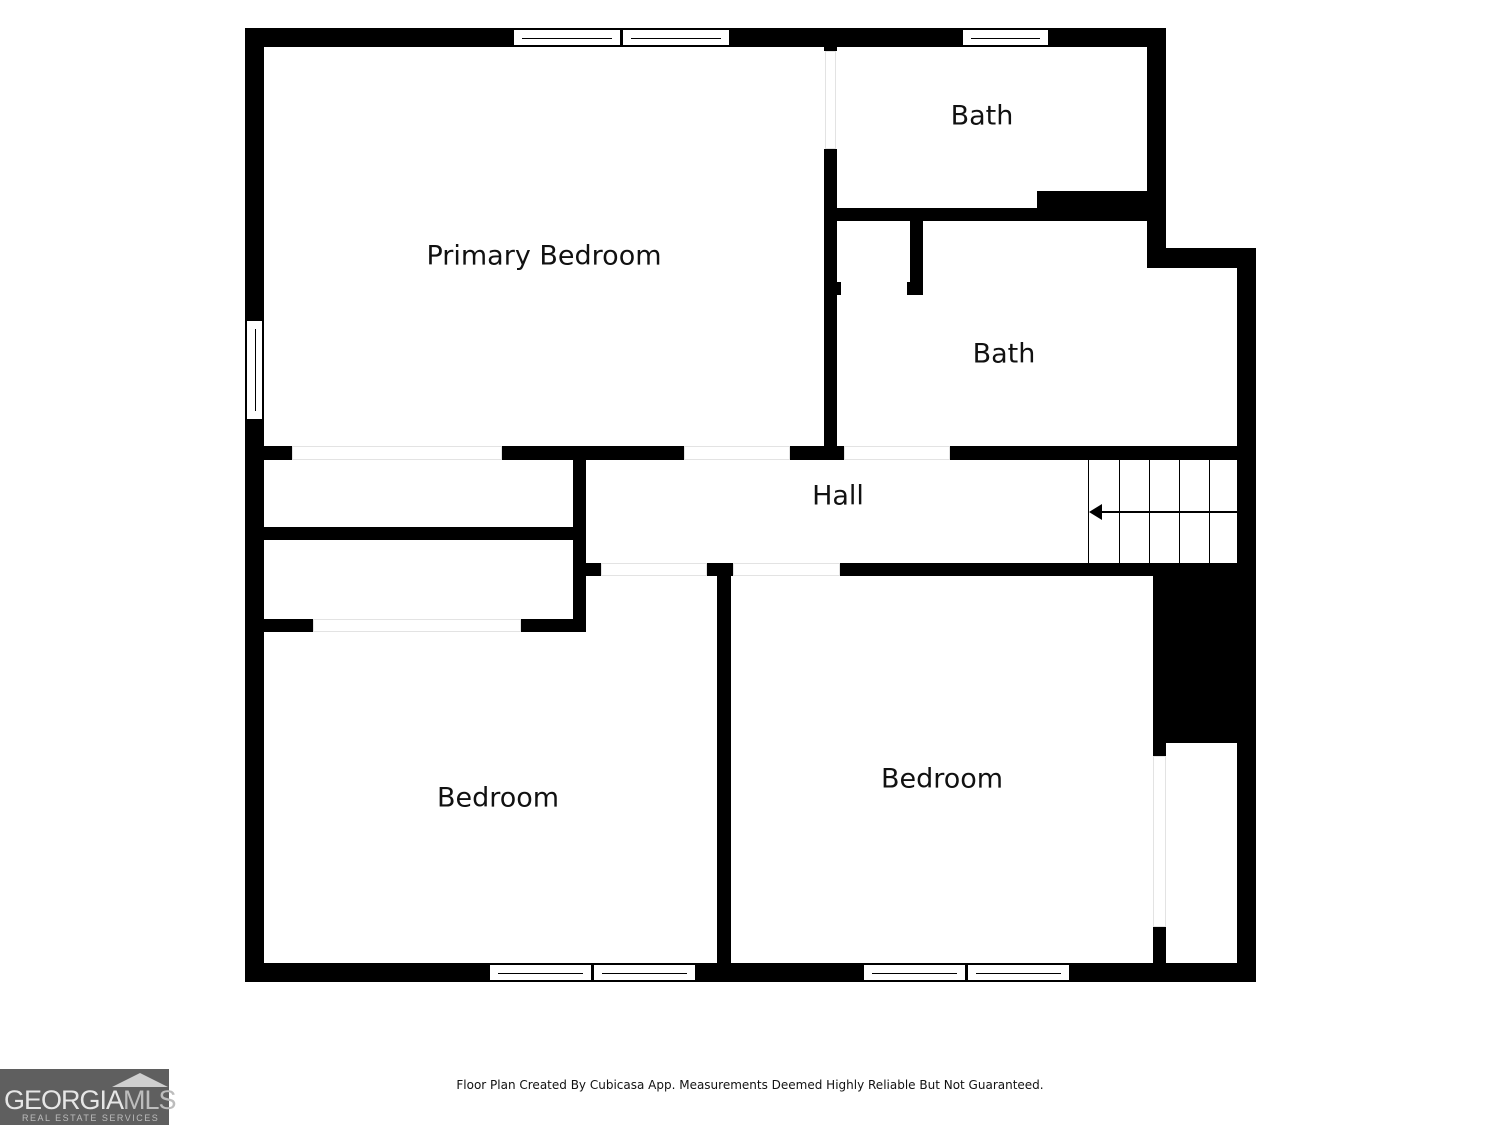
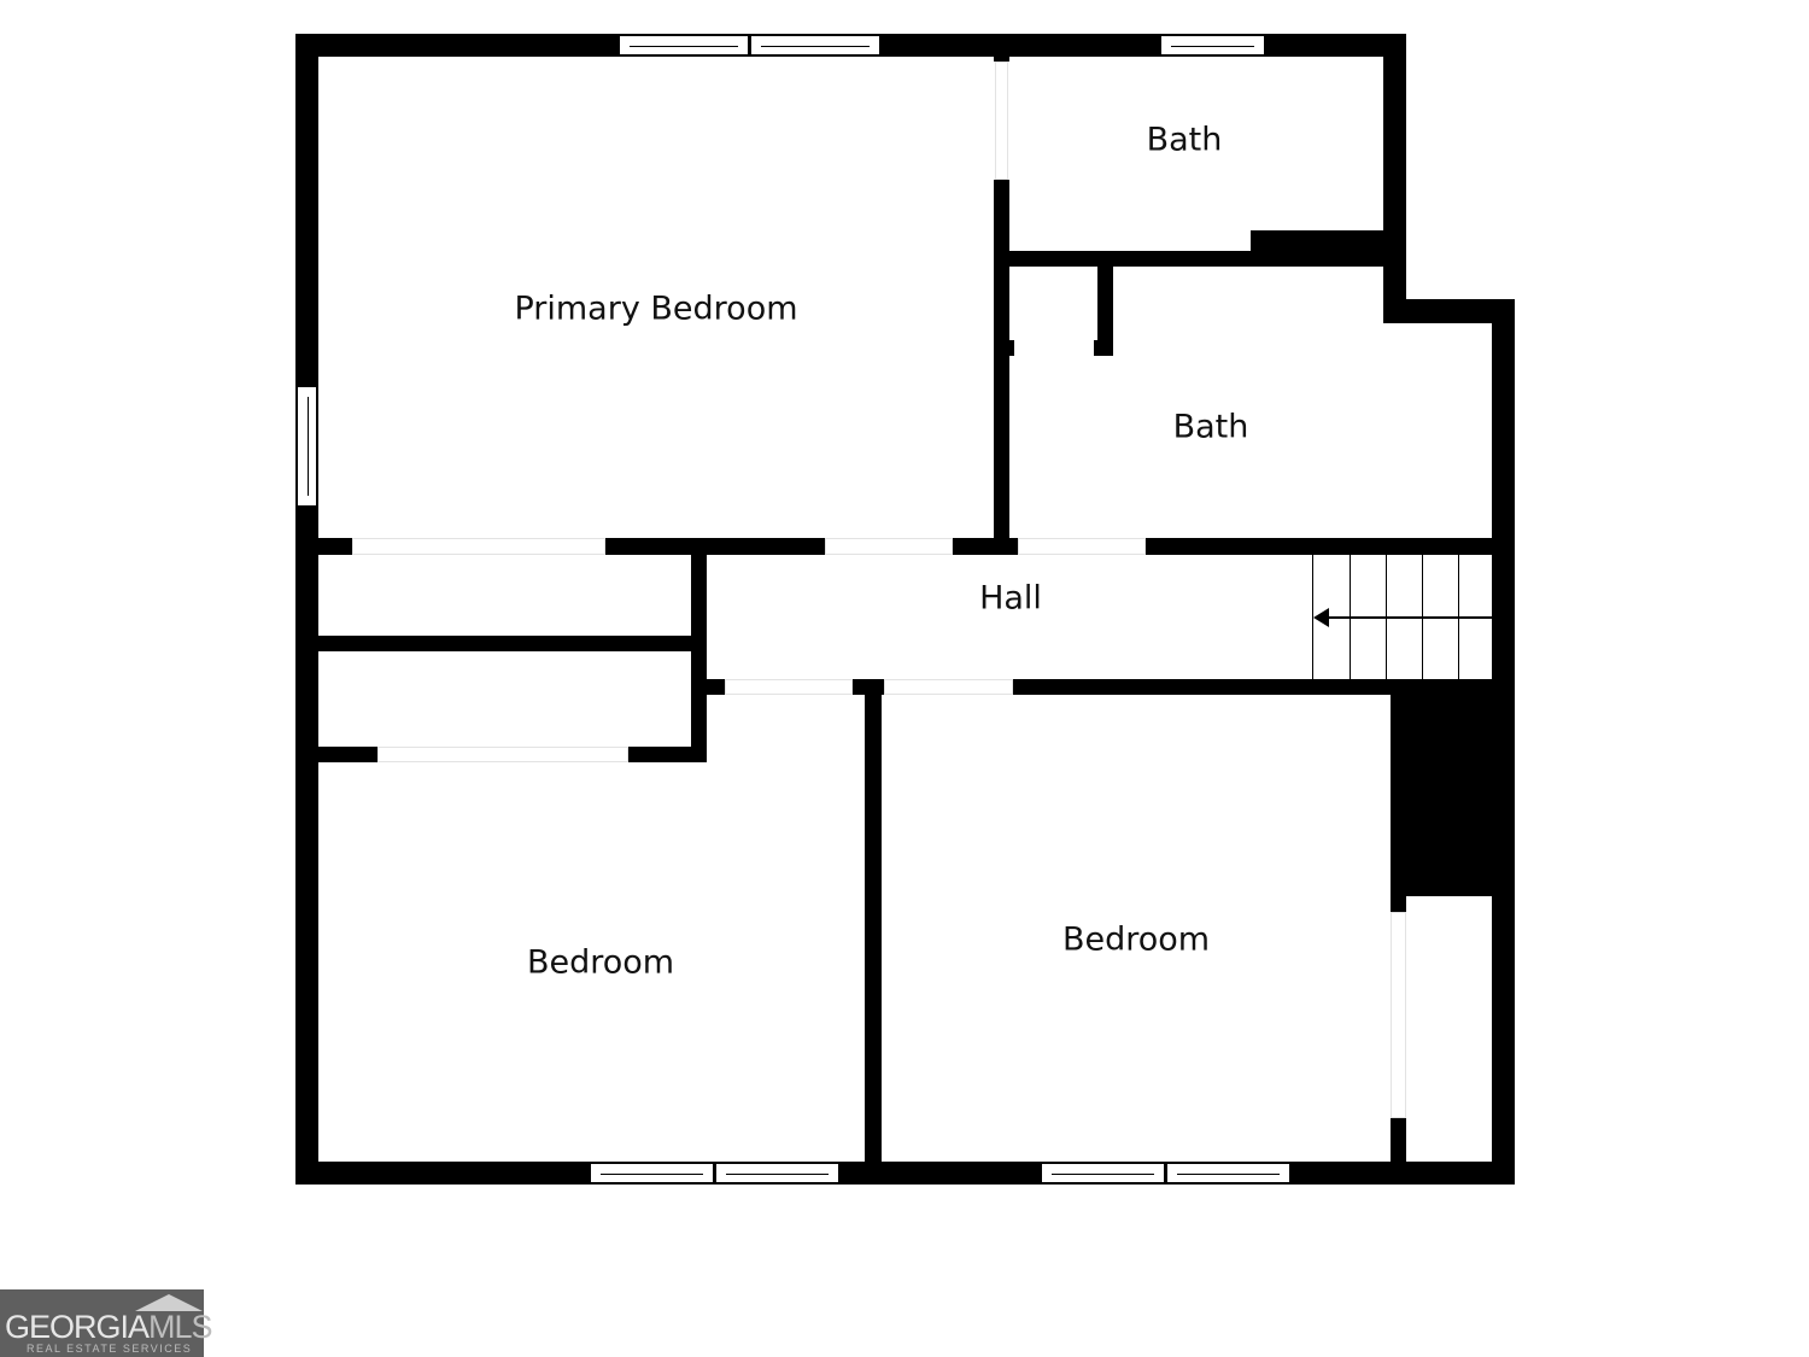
  Primary Bedroom
  Bath
  Bath
  Hall
  Bedroom
  Bedroom
- Floor Plan Created By Cubicasa App. Measurements Deemed Highly Reliable But Not Guaranteed.
  GEORGIAMLS
  REAL ESTATE SERVICES
